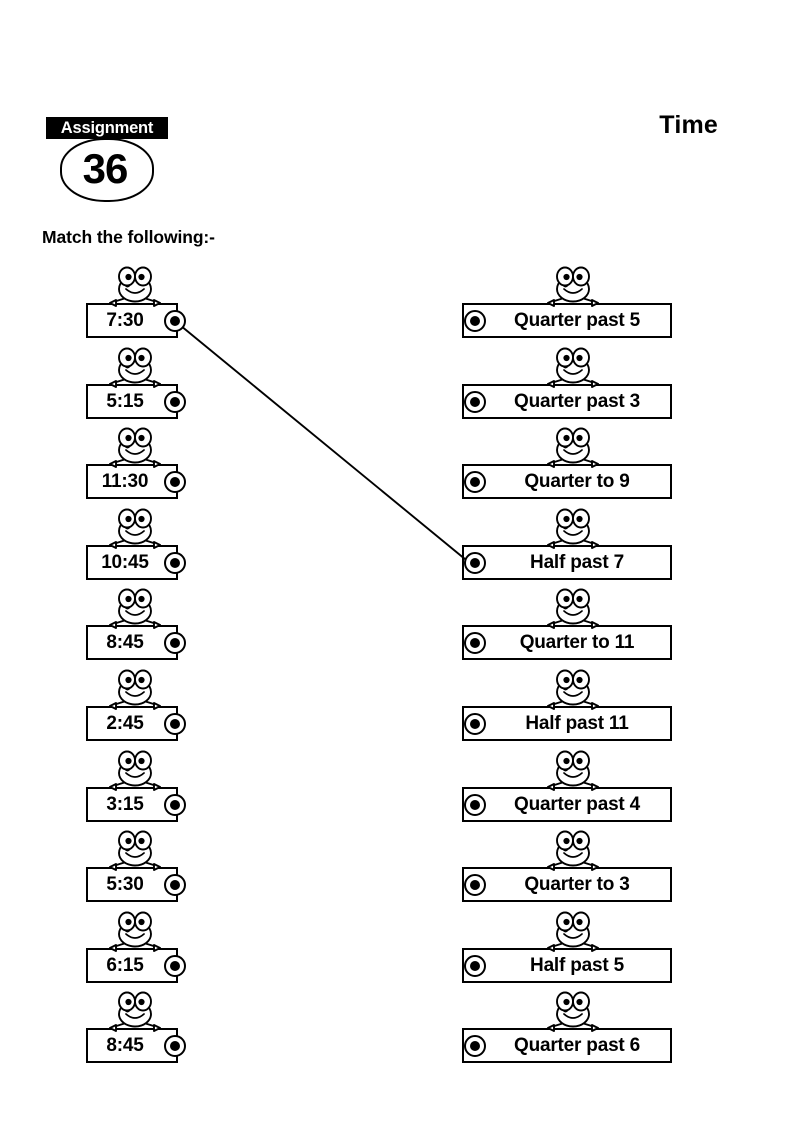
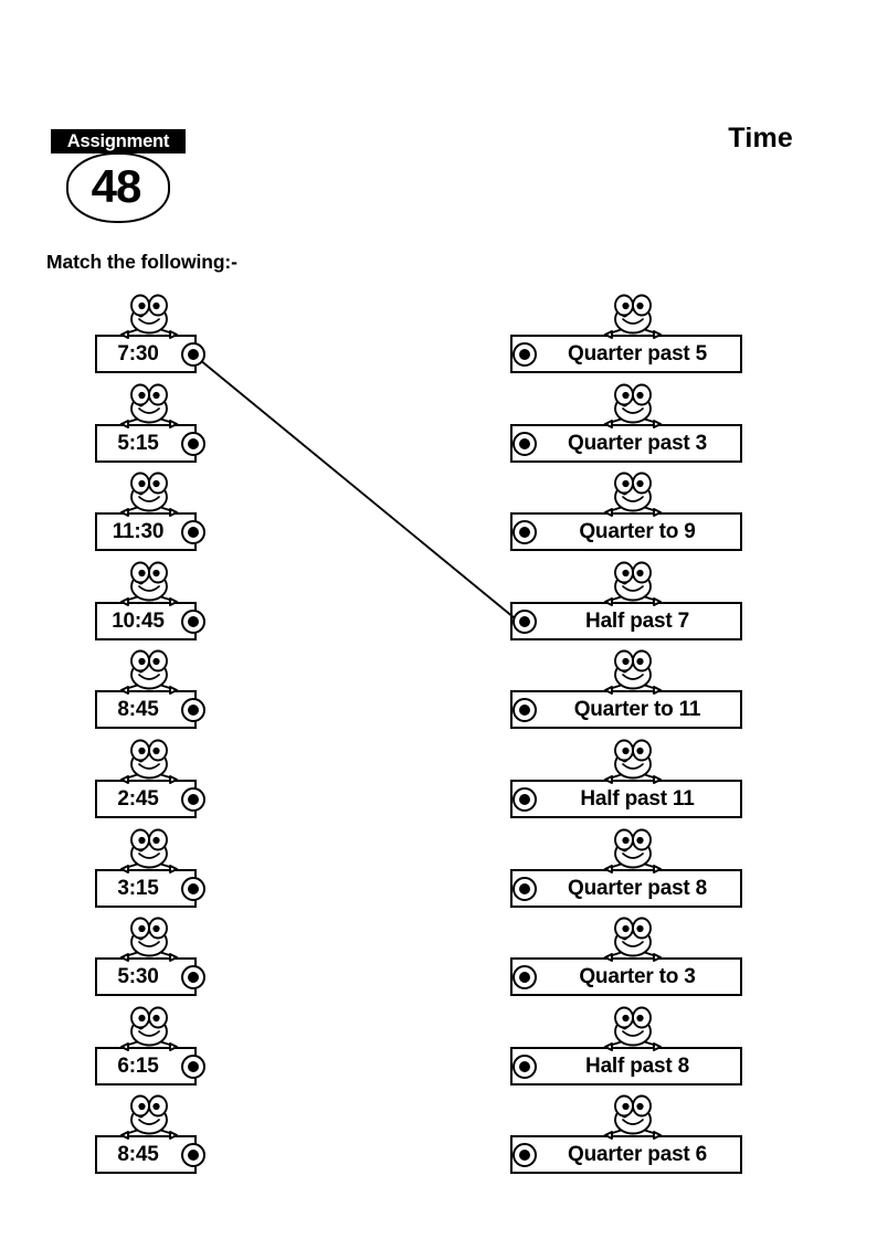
  Assignment
- 36
+ 48
  Time
  Match the following:-
  7:30
  5:15
  11:30
  10:45
  8:45
  2:45
  3:15
  5:30
  6:15
  8:45
  Quarter past 5
  Quarter past 3
  Quarter to 9
  Half past 7
  Quarter to 11
  Half past 11
- Quarter past 4
+ Quarter past 8
  Quarter to 3
- Half past 5
+ Half past 8
  Quarter past 6
